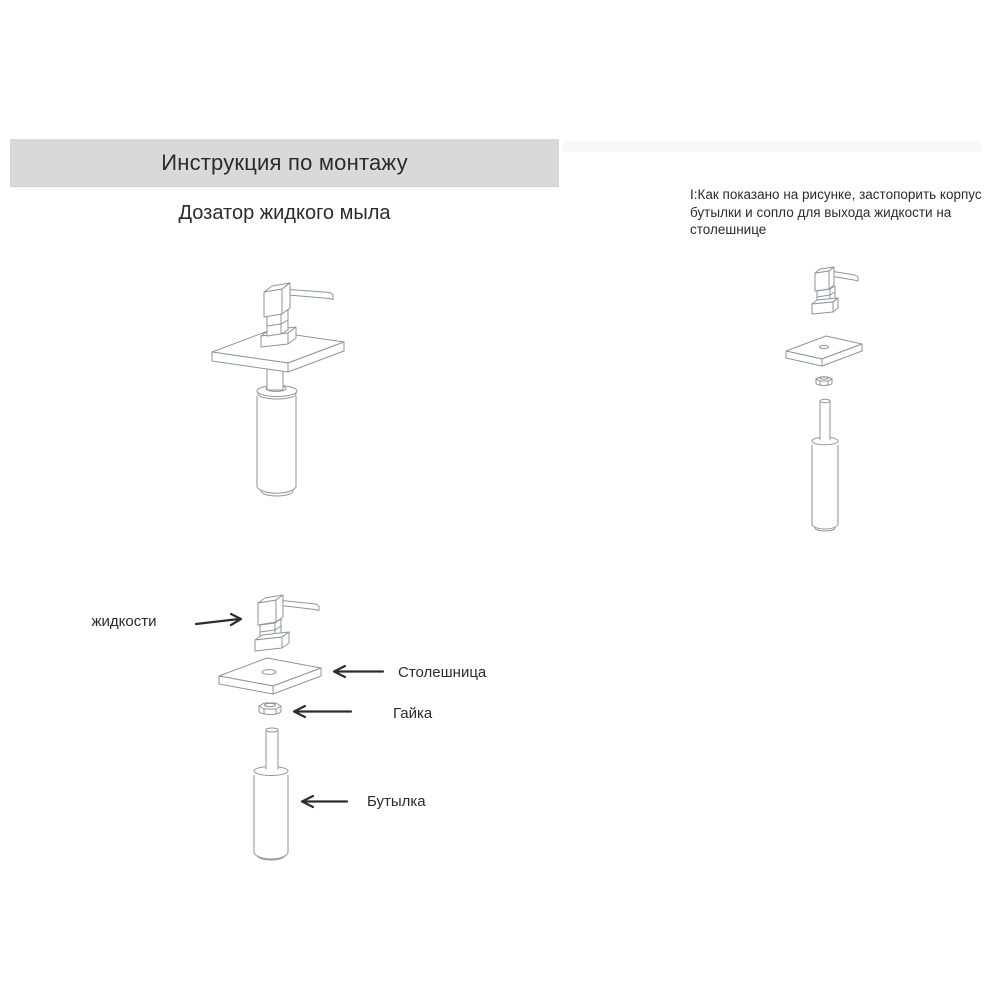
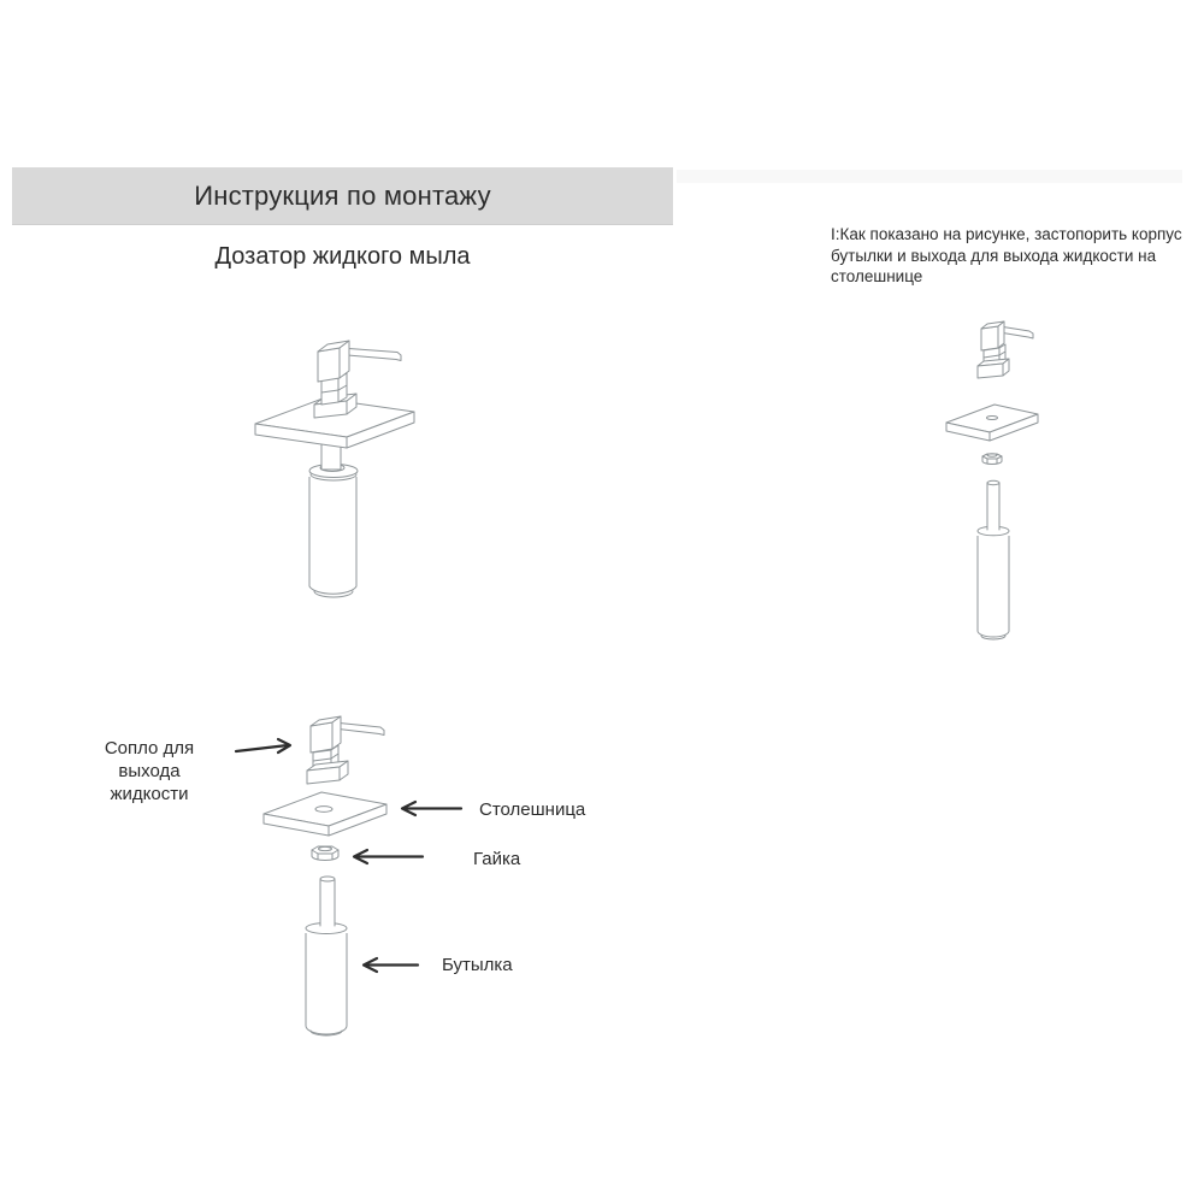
  Инструкция по монтажу
  Дозатор жидкого мыла
  I:Как показано на рисунке, застопорить корпус
- бутылки и сопло для выхода жидкости на
+ бутылки и выхода для выхода жидкости на
  столешнице
+ Сопло для выхода
  жидкости
  Столешница
  Гайка
  Бутылка
